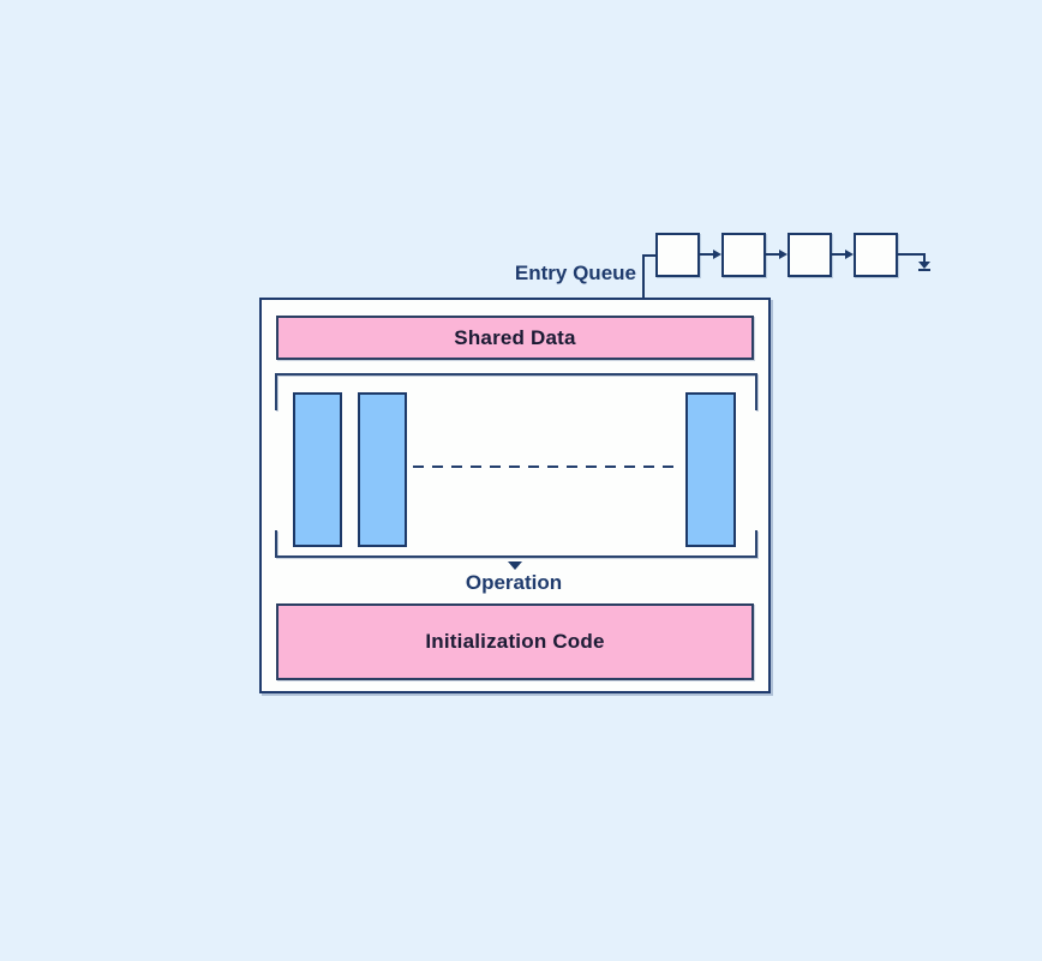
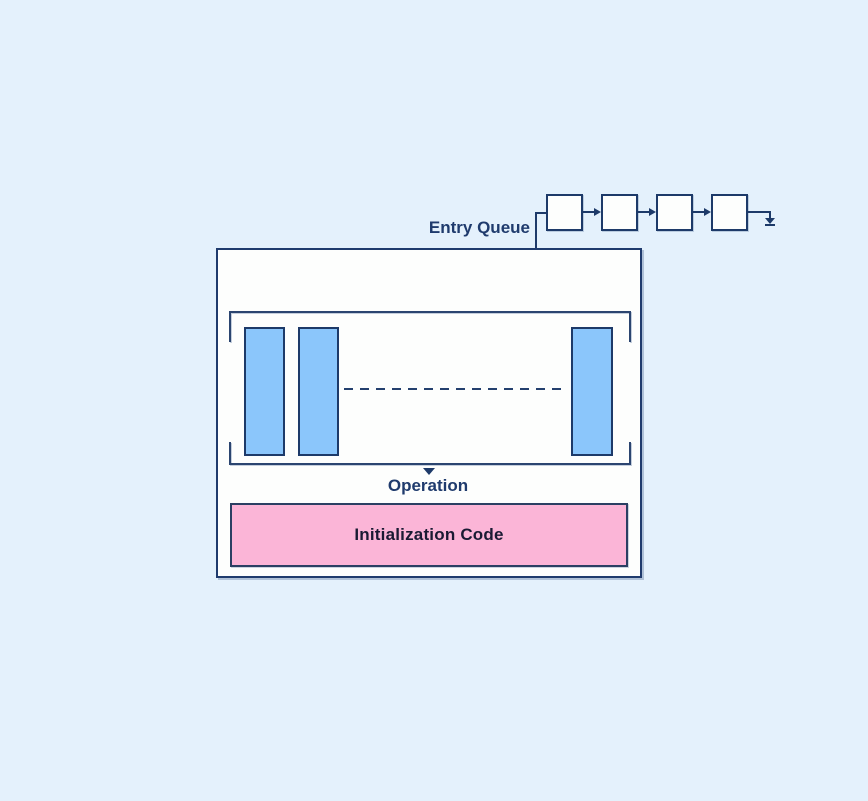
  Entry Queue
- Shared Data
  Operation
  Initialization Code
